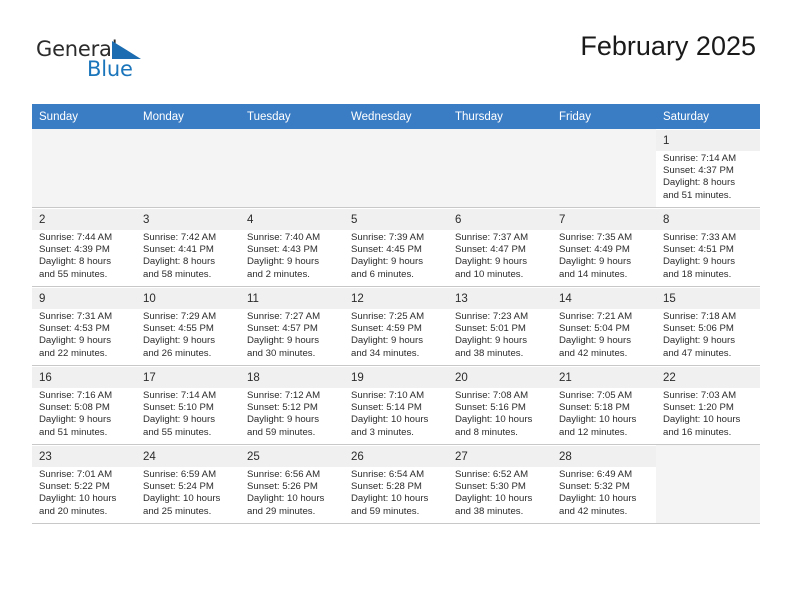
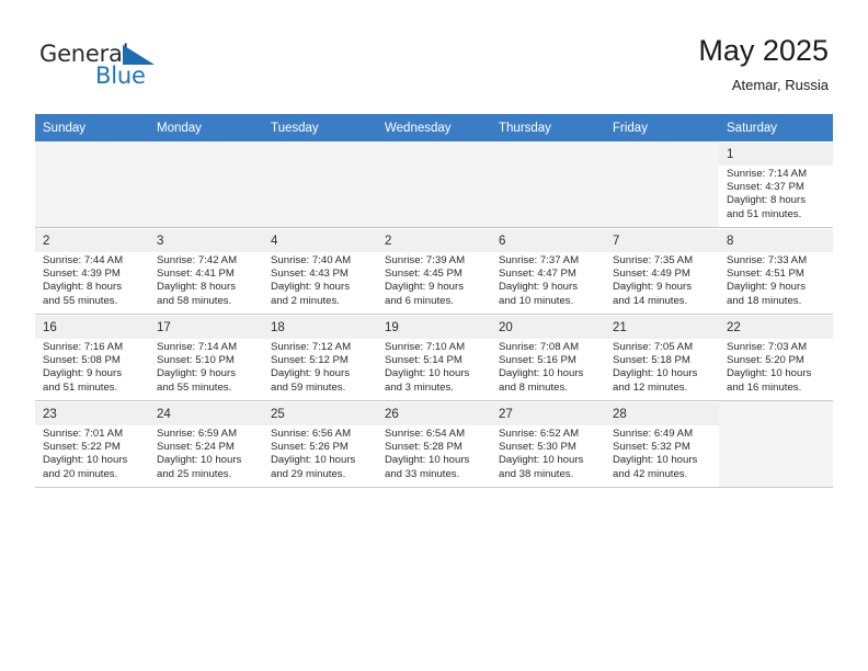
  General
  Blue
- February 2025
+ May 2025
+ Atemar, Russia
  Sunday	Monday	Tuesday	Wednesday	Thursday	Friday	Saturday
  						1Sunrise: 7:14 AMSunset: 4:37 PMDaylight: 8 hoursand 51 minutes.
- 2Sunrise: 7:44 AMSunset: 4:39 PMDaylight: 8 hoursand 55 minutes.	3Sunrise: 7:42 AMSunset: 4:41 PMDaylight: 8 hoursand 58 minutes.	4Sunrise: 7:40 AMSunset: 4:43 PMDaylight: 9 hoursand 2 minutes.	5Sunrise: 7:39 AMSunset: 4:45 PMDaylight: 9 hoursand 6 minutes.	6Sunrise: 7:37 AMSunset: 4:47 PMDaylight: 9 hoursand 10 minutes.	7Sunrise: 7:35 AMSunset: 4:49 PMDaylight: 9 hoursand 14 minutes.	8Sunrise: 7:33 AMSunset: 4:51 PMDaylight: 9 hoursand 18 minutes.
+ 2Sunrise: 7:44 AMSunset: 4:39 PMDaylight: 8 hoursand 55 minutes.	3Sunrise: 7:42 AMSunset: 4:41 PMDaylight: 8 hoursand 58 minutes.	4Sunrise: 7:40 AMSunset: 4:43 PMDaylight: 9 hoursand 2 minutes.	2Sunrise: 7:39 AMSunset: 4:45 PMDaylight: 9 hoursand 6 minutes.	6Sunrise: 7:37 AMSunset: 4:47 PMDaylight: 9 hoursand 10 minutes.	7Sunrise: 7:35 AMSunset: 4:49 PMDaylight: 9 hoursand 14 minutes.	8Sunrise: 7:33 AMSunset: 4:51 PMDaylight: 9 hoursand 18 minutes.
- 9Sunrise: 7:31 AMSunset: 4:53 PMDaylight: 9 hoursand 22 minutes.	10Sunrise: 7:29 AMSunset: 4:55 PMDaylight: 9 hoursand 26 minutes.	11Sunrise: 7:27 AMSunset: 4:57 PMDaylight: 9 hoursand 30 minutes.	12Sunrise: 7:25 AMSunset: 4:59 PMDaylight: 9 hoursand 34 minutes.	13Sunrise: 7:23 AMSunset: 5:01 PMDaylight: 9 hoursand 38 minutes.	14Sunrise: 7:21 AMSunset: 5:04 PMDaylight: 9 hoursand 42 minutes.	15Sunrise: 7:18 AMSunset: 5:06 PMDaylight: 9 hoursand 47 minutes.
- 16Sunrise: 7:16 AMSunset: 5:08 PMDaylight: 9 hoursand 51 minutes.	17Sunrise: 7:14 AMSunset: 5:10 PMDaylight: 9 hoursand 55 minutes.	18Sunrise: 7:12 AMSunset: 5:12 PMDaylight: 9 hoursand 59 minutes.	19Sunrise: 7:10 AMSunset: 5:14 PMDaylight: 10 hoursand 3 minutes.	20Sunrise: 7:08 AMSunset: 5:16 PMDaylight: 10 hoursand 8 minutes.	21Sunrise: 7:05 AMSunset: 5:18 PMDaylight: 10 hoursand 12 minutes.	22Sunrise: 7:03 AMSunset: 1:20 PMDaylight: 10 hoursand 16 minutes.
+ 16Sunrise: 7:16 AMSunset: 5:08 PMDaylight: 9 hoursand 51 minutes.	17Sunrise: 7:14 AMSunset: 5:10 PMDaylight: 9 hoursand 55 minutes.	18Sunrise: 7:12 AMSunset: 5:12 PMDaylight: 9 hoursand 59 minutes.	19Sunrise: 7:10 AMSunset: 5:14 PMDaylight: 10 hoursand 3 minutes.	20Sunrise: 7:08 AMSunset: 5:16 PMDaylight: 10 hoursand 8 minutes.	21Sunrise: 7:05 AMSunset: 5:18 PMDaylight: 10 hoursand 12 minutes.	22Sunrise: 7:03 AMSunset: 5:20 PMDaylight: 10 hoursand 16 minutes.
- 23Sunrise: 7:01 AMSunset: 5:22 PMDaylight: 10 hoursand 20 minutes.	24Sunrise: 6:59 AMSunset: 5:24 PMDaylight: 10 hoursand 25 minutes.	25Sunrise: 6:56 AMSunset: 5:26 PMDaylight: 10 hoursand 29 minutes.	26Sunrise: 6:54 AMSunset: 5:28 PMDaylight: 10 hoursand 59 minutes.	27Sunrise: 6:52 AMSunset: 5:30 PMDaylight: 10 hoursand 38 minutes.	28Sunrise: 6:49 AMSunset: 5:32 PMDaylight: 10 hoursand 42 minutes.
+ 23Sunrise: 7:01 AMSunset: 5:22 PMDaylight: 10 hoursand 20 minutes.	24Sunrise: 6:59 AMSunset: 5:24 PMDaylight: 10 hoursand 25 minutes.	25Sunrise: 6:56 AMSunset: 5:26 PMDaylight: 10 hoursand 29 minutes.	26Sunrise: 6:54 AMSunset: 5:28 PMDaylight: 10 hoursand 33 minutes.	27Sunrise: 6:52 AMSunset: 5:30 PMDaylight: 10 hoursand 38 minutes.	28Sunrise: 6:49 AMSunset: 5:32 PMDaylight: 10 hoursand 42 minutes.
